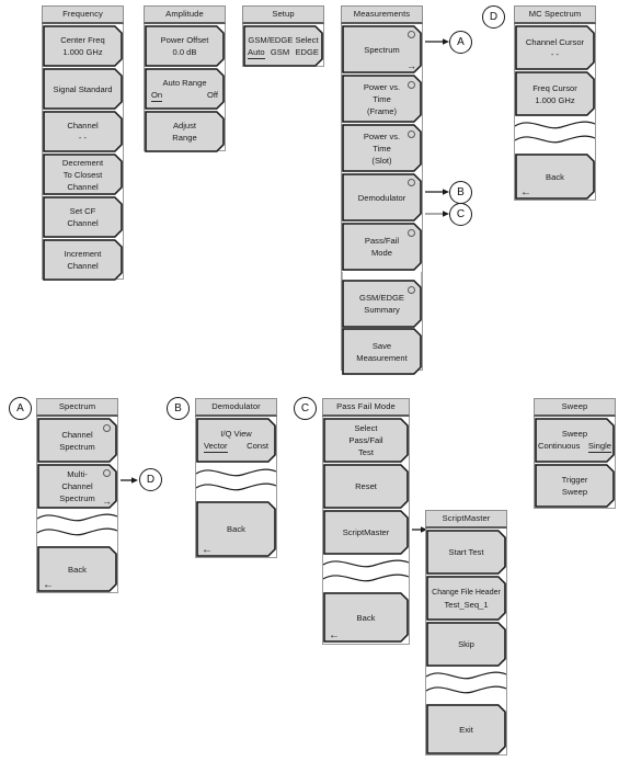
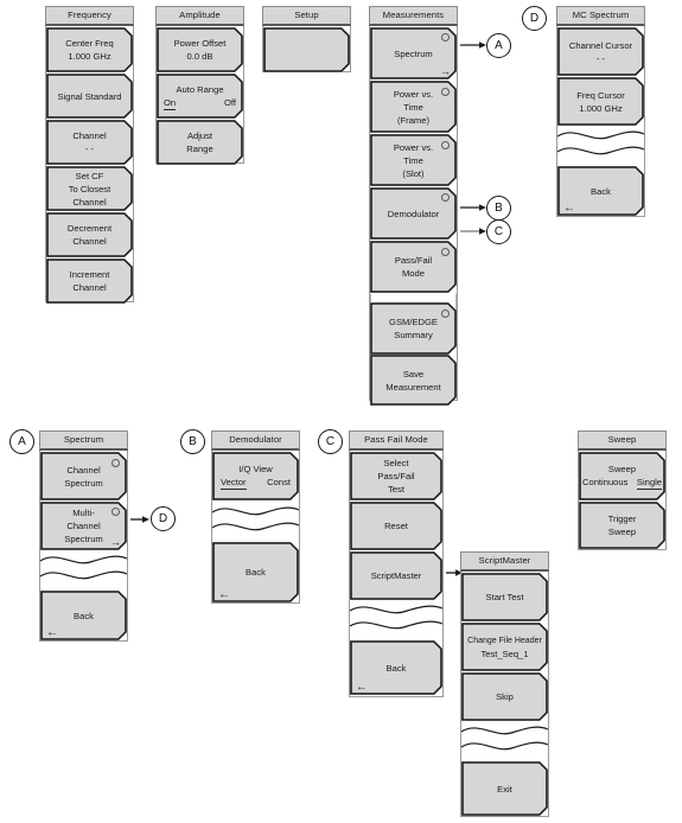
  Frequency
  Center Freq
  1.000 GHz
  Signal Standard
  Channel
  - -
- Decrement
+ Set CF
  To Closest
  Channel
- Set CF
+ Decrement
  Channel
  Increment
  Channel
  Amplitude
  Power Offset
  0.0 dB
  Auto Range
  On
  Off
  Adjust
  Range
  Setup
- GSM/EDGE Select
- Auto
- GSM
- EDGE
  Measurements
  Spectrum
  →
  Power vs.
  Time
  (Frame)
  Power vs.
  Time
  (Slot)
  Demodulator
  Pass/Fail
  Mode
  GSM/EDGE
  Summary
  Save
  Measurement
  A
  B
  C
  D
  MC Spectrum
  Channel Cursor
  - -
  Freq Cursor
  1.000 GHz
  Back
  ←
  A
  Spectrum
  Channel
  Spectrum
  Multi-
  Channel
  Spectrum
  →
  Back
  ←
  D
  B
  Demodulator
  I/Q View
  Vector
  Const
  Back
  ←
  C
  Pass Fail Mode
  Select
  Pass/Fail
  Test
  Reset
  ScriptMaster
  Back
  ←
  ScriptMaster
  Start Test
  Test_Seq_1
  Skip
  Exit
  Sweep
  Sweep
  Continuous
  Single
  Trigger
  Sweep
